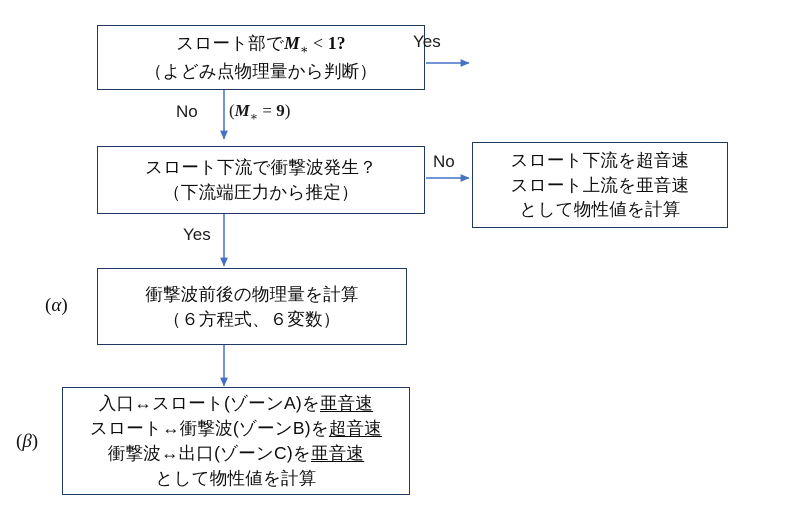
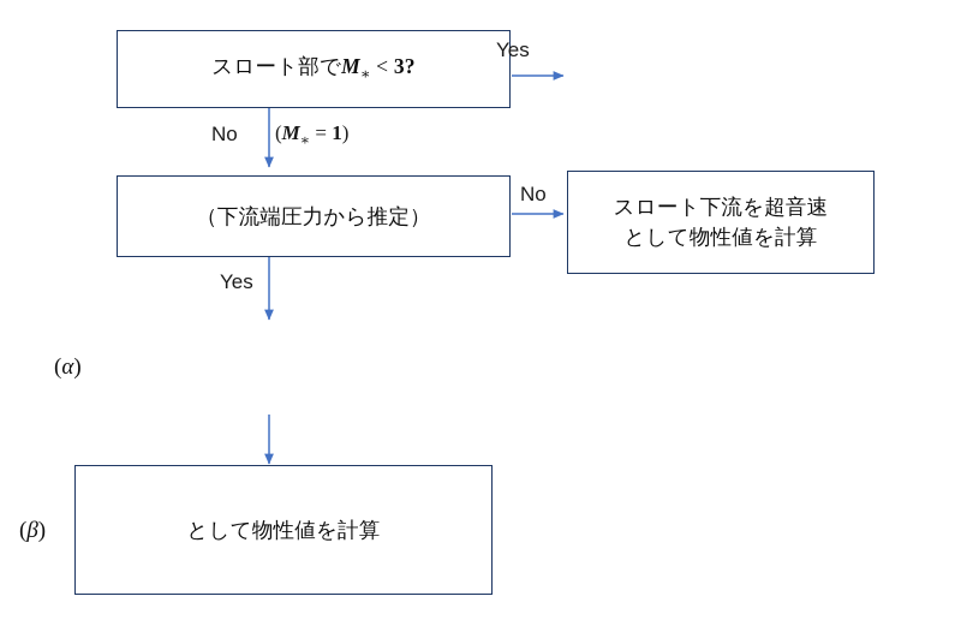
- スロート部でM∗ < 1?
+ スロート部でM∗ < 3?
- （よどみ点物理量から判断）
- スロート下流で衝撃波発生？
  （下流端圧力から推定）
  スロート下流を超音速
- スロート上流を亜音速
  として物性値を計算
- 衝撃波前後の物理量を計算
- （６方程式、６変数）
- 入口↔スロート(ゾーンA)を亜音速
- スロート↔衝撃波(ゾーンB)を超音速
- 衝撃波↔出口(ゾーンC)を亜音速
  として物性値を計算
  Yes
  No
- (M∗ = 9)
+ (M∗ = 1)
  No
  Yes
  (α)
  (β)
